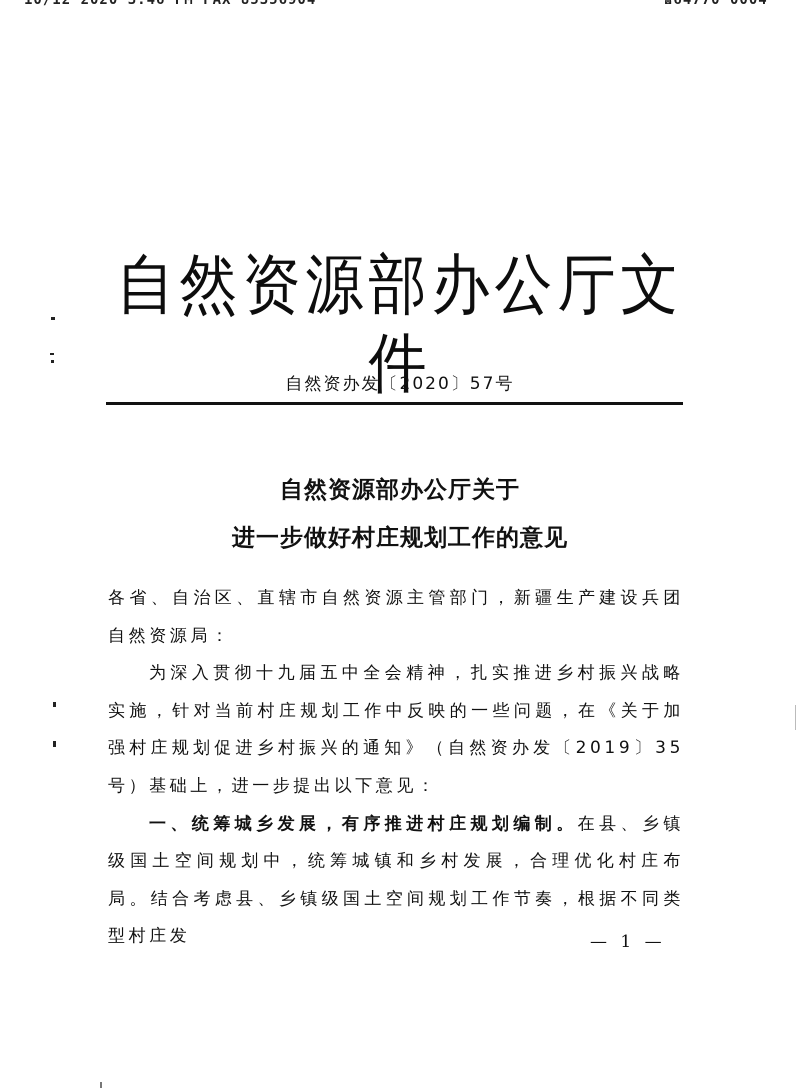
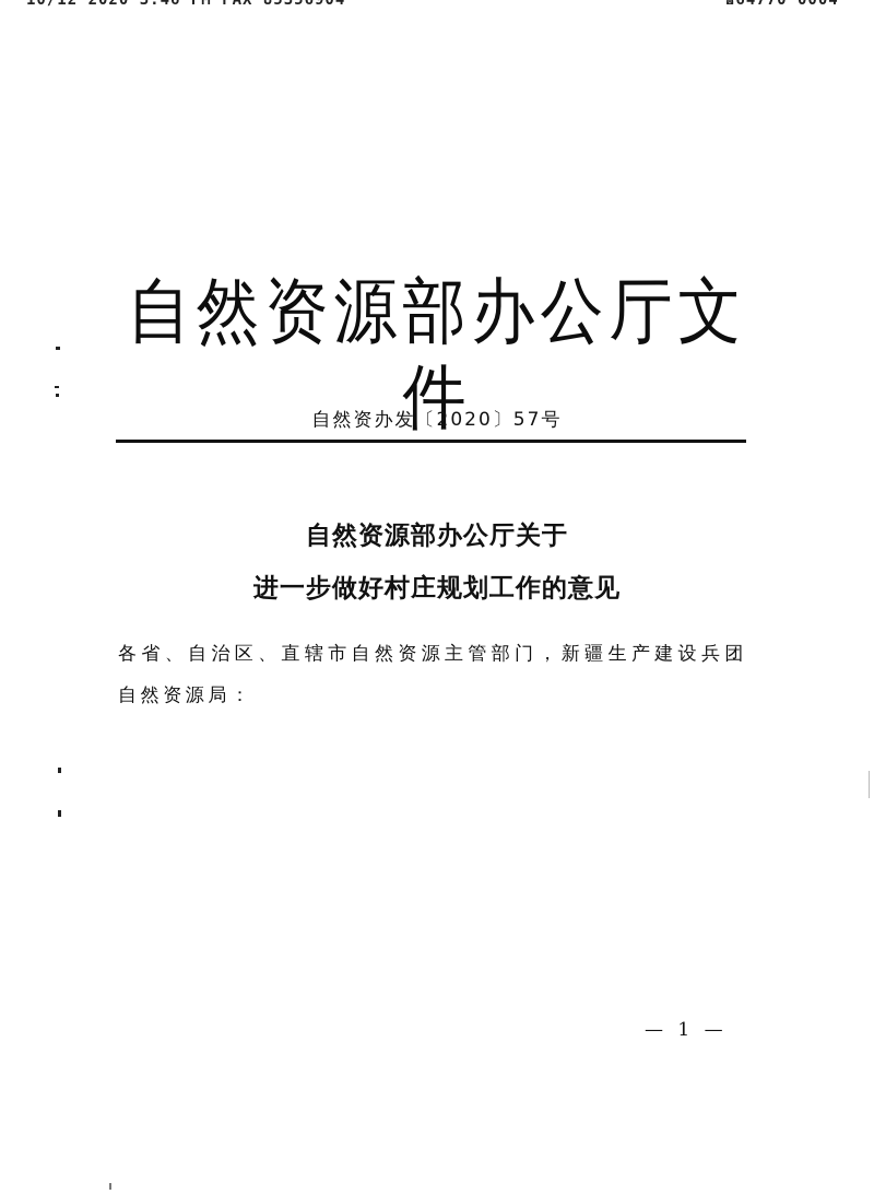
  10/12 2020 3:46 PM FAX 85356904
  ☎64770 0004
  自然资源部办公厅文件
  自然资办发〔2020〕57号
  自然资源部办公厅关于
  进一步做好村庄规划工作的意见
  各省、自治区、直辖市自然资源主管部门，新疆生产建设兵团自然资源局：
- 为深入贯彻十九届五中全会精神，扎实推进乡村振兴战略实施，针对当前村庄规划工作中反映的一些问题，在《关于加强村庄规划促进乡村振兴的通知》（自然资办发〔2019〕35号）基础上，进一步提出以下意见：
- 一、统筹城乡发展，有序推进村庄规划编制。在县、乡镇级国土空间规划中，统筹城镇和乡村发展，合理优化村庄布局。结合考虑县、乡镇级国土空间规划工作节奏，根据不同类型村庄发
  — 1 —
